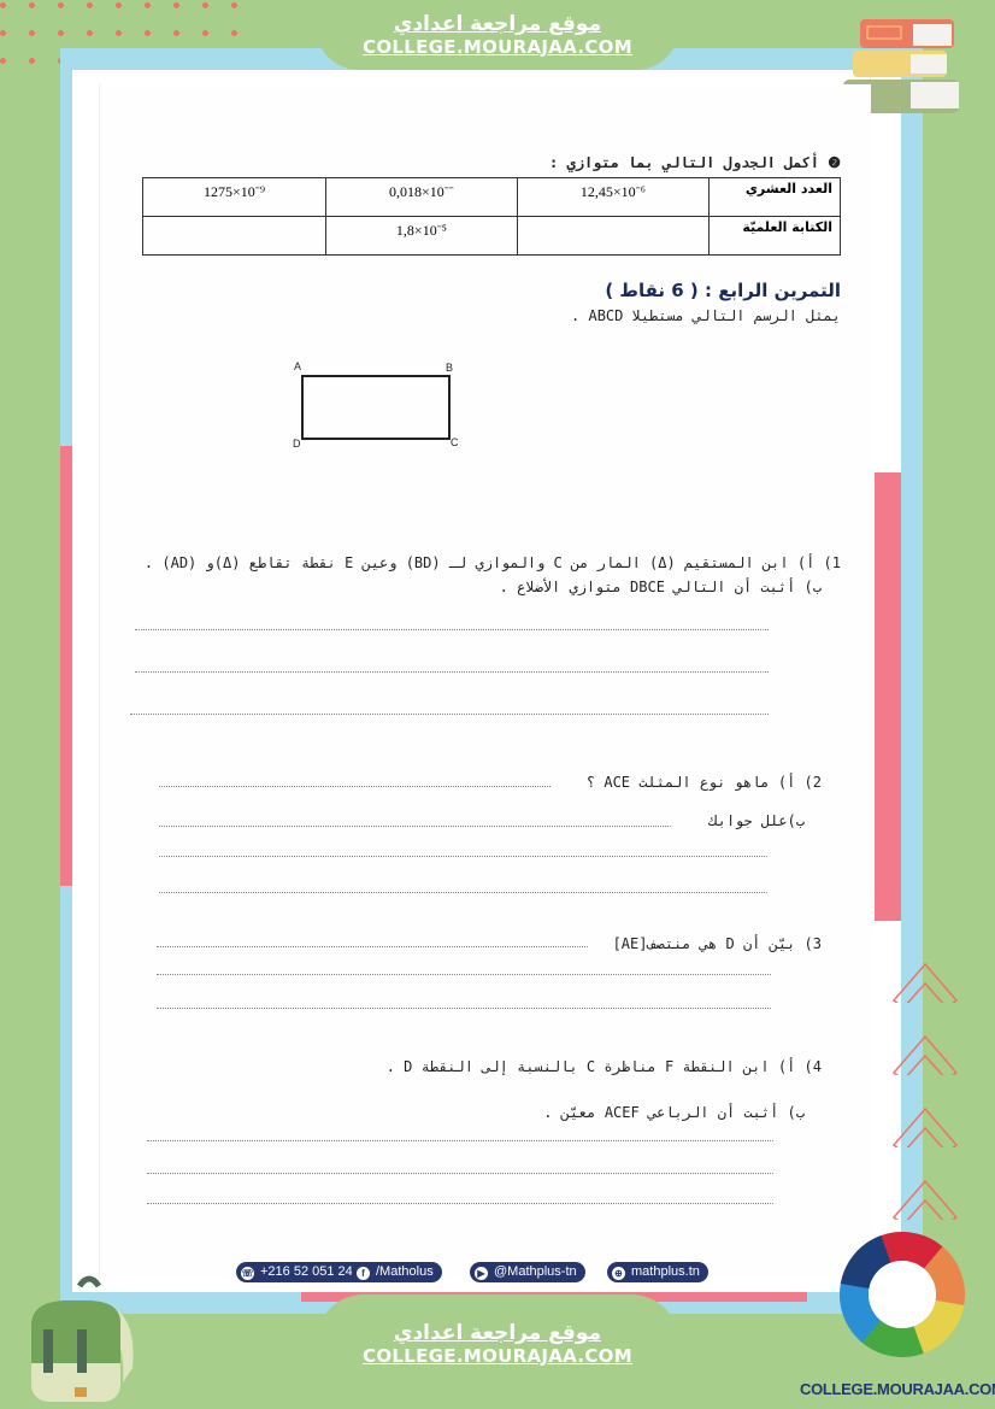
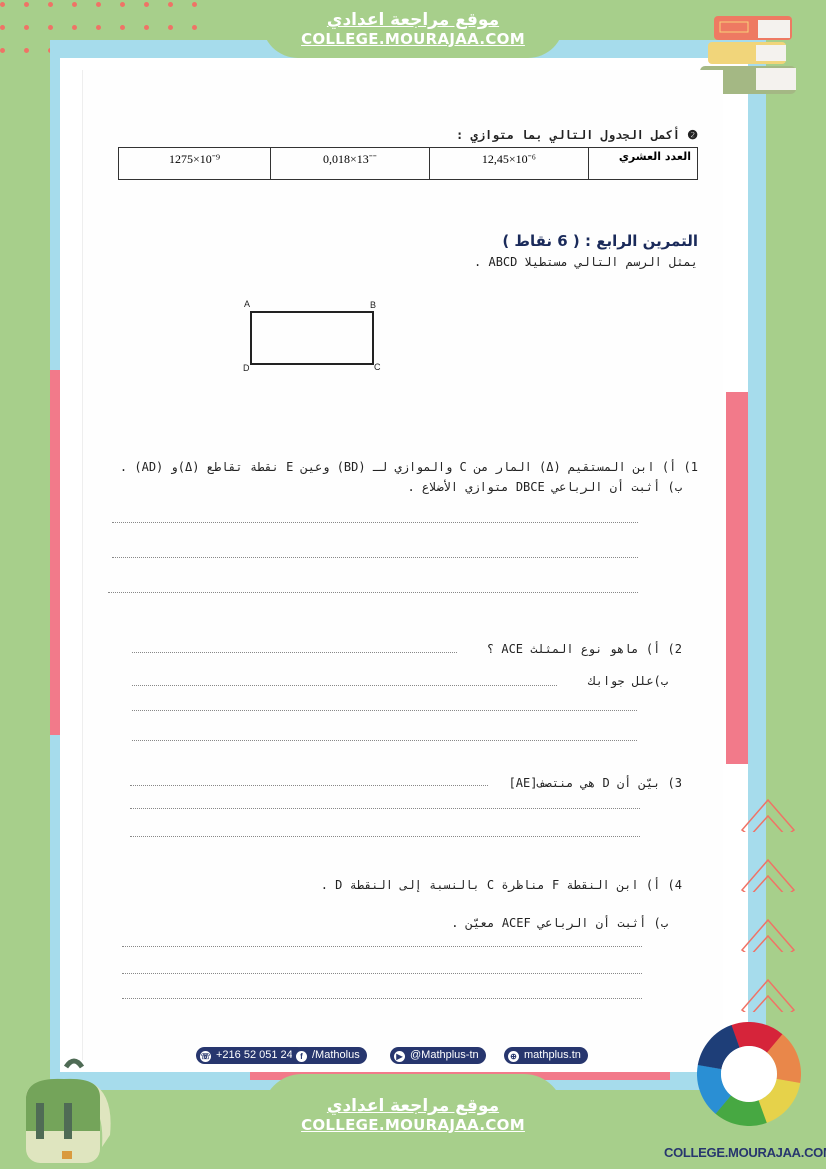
  موقع مراجعة اعدادي
  COLLEGE.MOURAJAA.COM
  ❷ أكمل الجدول التالي بما متوازي :
- 1275×10⁻⁹	0,018×10⁻⁻	12,45×10⁻⁶	العدد العشري
+ 1275×10⁻⁹	0,018×13⁻⁻	12,45×10⁻⁶	العدد العشري
- 	1,8×10⁻⁵		الكتابة العلميّة
  التمرين الرابع : ( 6 نقاط )
  يمثل الرسم التالي مستطيلا ABCD .
  A
  B
  C
  D
  1) أ) ابن المستقيم (Δ) المار من C والموازي لـ (BD) وعين E نقطة تقاطع (Δ)و (AD) .
- ب) أثبت أن التالي DBCE متوازي الأضلاع .
+ ب) أثبت أن الرباعي DBCE متوازي الأضلاع .
  2) أ) ماهو نوع المثلث ACE ؟
  ب)علل جوابك
  3) بيّن أن D هي منتصف[AE]
  4) أ) ابن النقطة F مناظرة C بالنسبة إلى النقطة D .
  ب) أثبت أن الرباعي ACEF معيّن .
  ☏ +216 52 051 24
  f /Matholus
  ▶ @Mathplus-tn
  ⊕ mathplus.tn
  موقع مراجعة اعدادي
  COLLEGE.MOURAJAA.COM
  COLLEGE.MOURAJAA.CO
